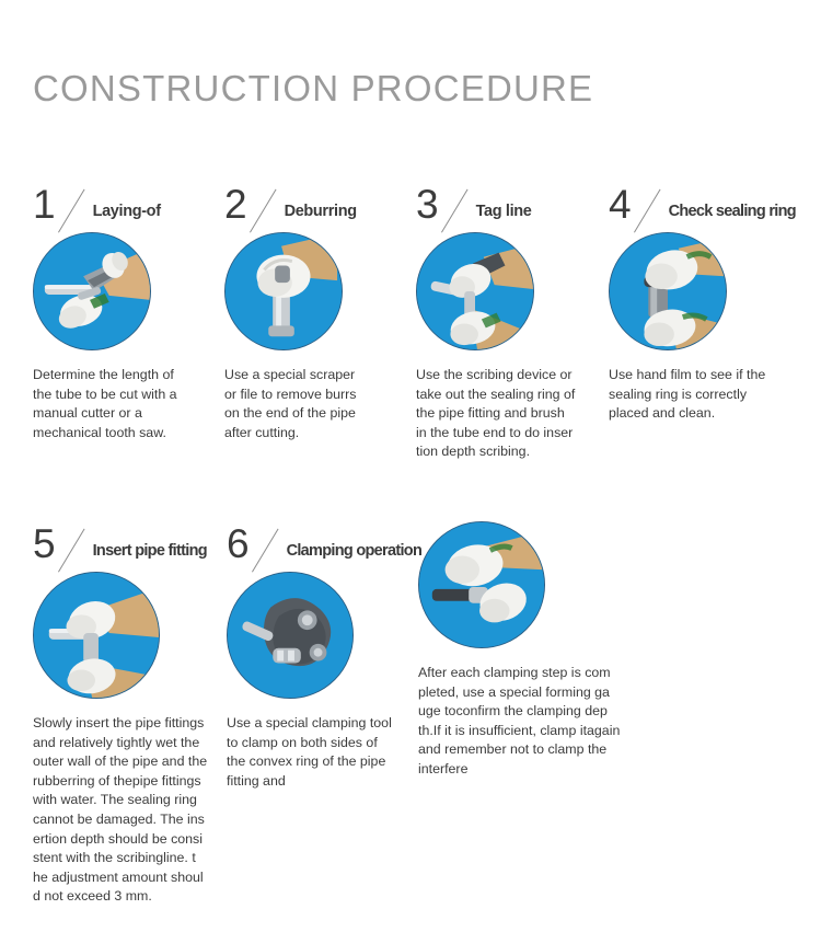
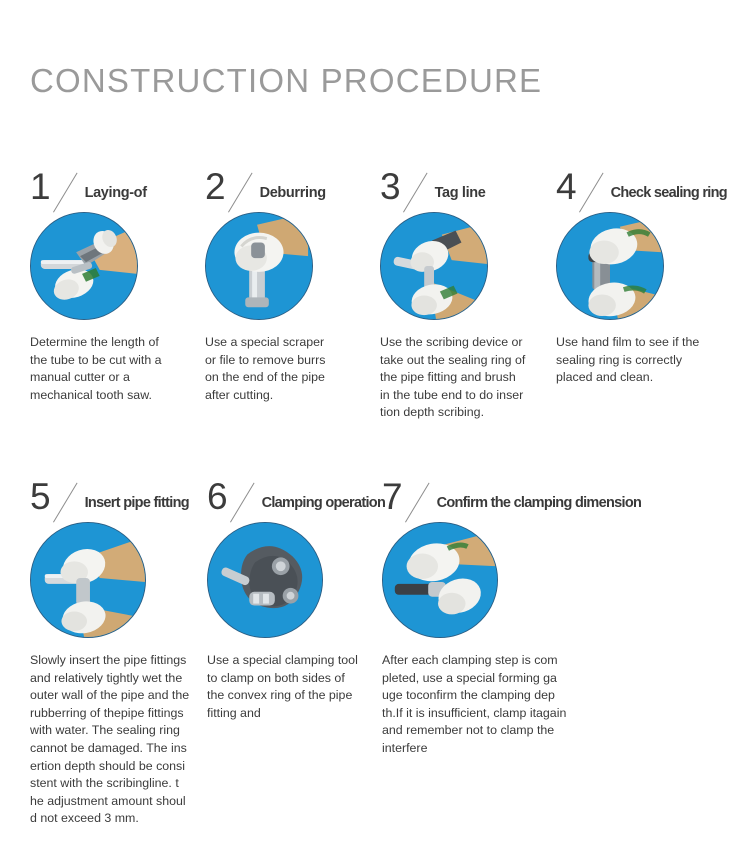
  CONSTRUCTION PROCEDURE
  1
  Laying-of
  Determine the length of
  the tube to be cut with a
  manual cutter or a
  mechanical tooth saw.
  2
  Deburring
  Use a special scraper
  or file to remove burrs
  on the end of the pipe
  after cutting.
  3
  Tag line
  Use the scribing device or
  take out the sealing ring of
  the pipe fitting and brush
  in the tube end to do inser
  tion depth scribing.
  4
  Check sealing ring
  Use hand film to see if the
  sealing ring is correctly
  placed and clean.
  5
  Insert pipe fitting
  Slowly insert the pipe fittings
  and relatively tightly wet the
  outer wall of the pipe and the
  rubberring of thepipe fittings
  with water. The sealing ring
  cannot be damaged. The ins
  ertion depth should be consi
  stent with the scribingline. t
  he adjustment amount shoul
  d not exceed 3 mm.
  6
  Clamping operation
  Use a special clamping tool
  to clamp on both sides of
  the convex ring of the pipe
  fitting and
+ 7
+ Confirm the clamping dimension
  After each clamping step is com
  pleted, use a special forming ga
  uge toconfirm the clamping dep
  th.If it is insufficient, clamp itagain
  and remember not to clamp the
  interfere
